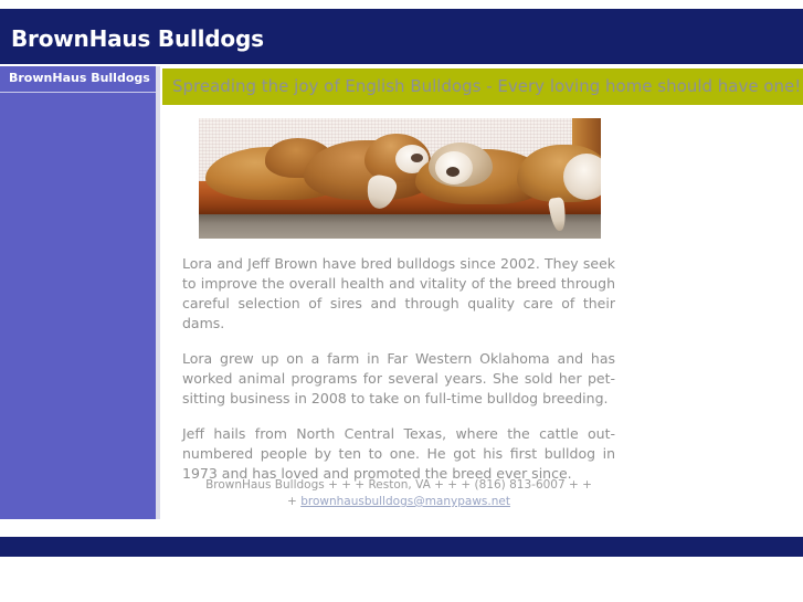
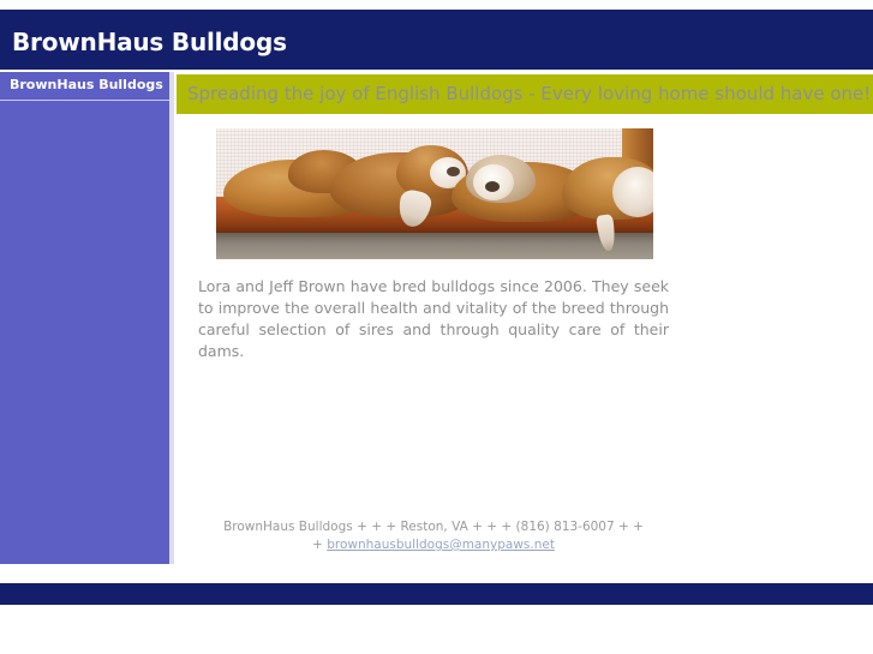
  BrownHaus Bulldogs
  BrownHaus Bulldogs
  Spreading the joy of English Bulldogs - Every loving home should have one!
- Lora and Jeff Brown have bred bulldogs since 2002. They seek to improve the overall health and vitality of the breed through careful selection of sires and through quality care of their dams.
+ Lora and Jeff Brown have bred bulldogs since 2006. They seek to improve the overall health and vitality of the breed through careful selection of sires and through quality care of their dams.
- Lora grew up on a farm in Far Western Oklahoma and has worked animal programs for several years. She sold her pet-sitting business in 2008 to take on full-time bulldog breeding.
- Jeff hails from North Central Texas, where the cattle out-numbered people by ten to one. He got his first bulldog in 1973 and has loved and promoted the breed ever since.
  BrownHaus Bulldogs + + + Reston, VA + + + (816) 813-6007 + +
  + brownhausbulldogs@manypaws.net
